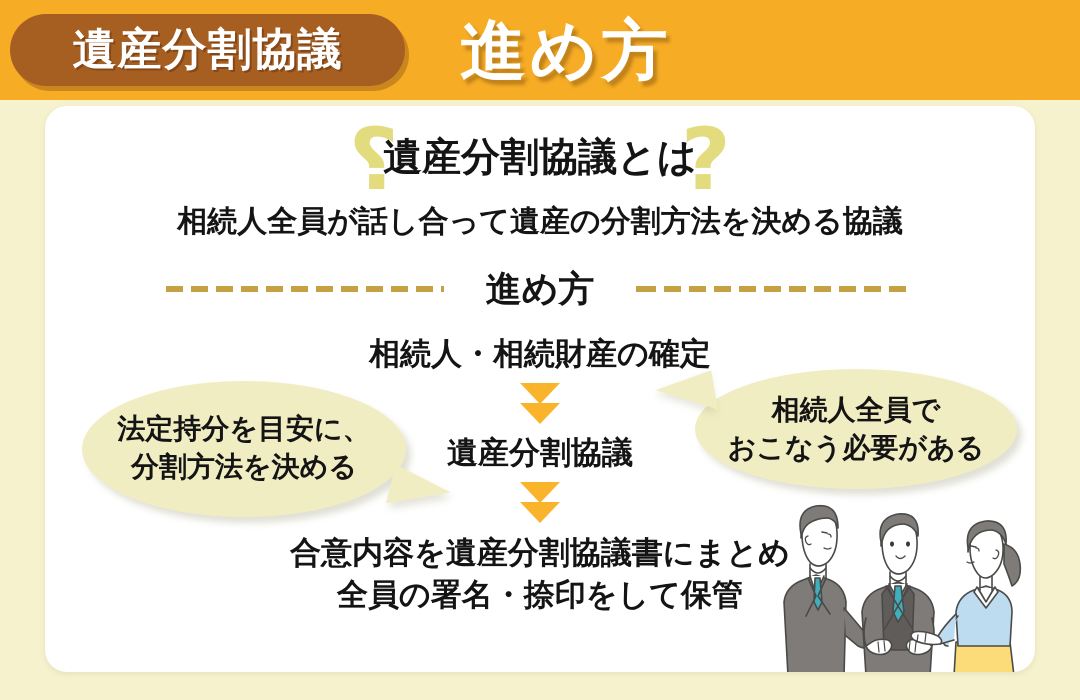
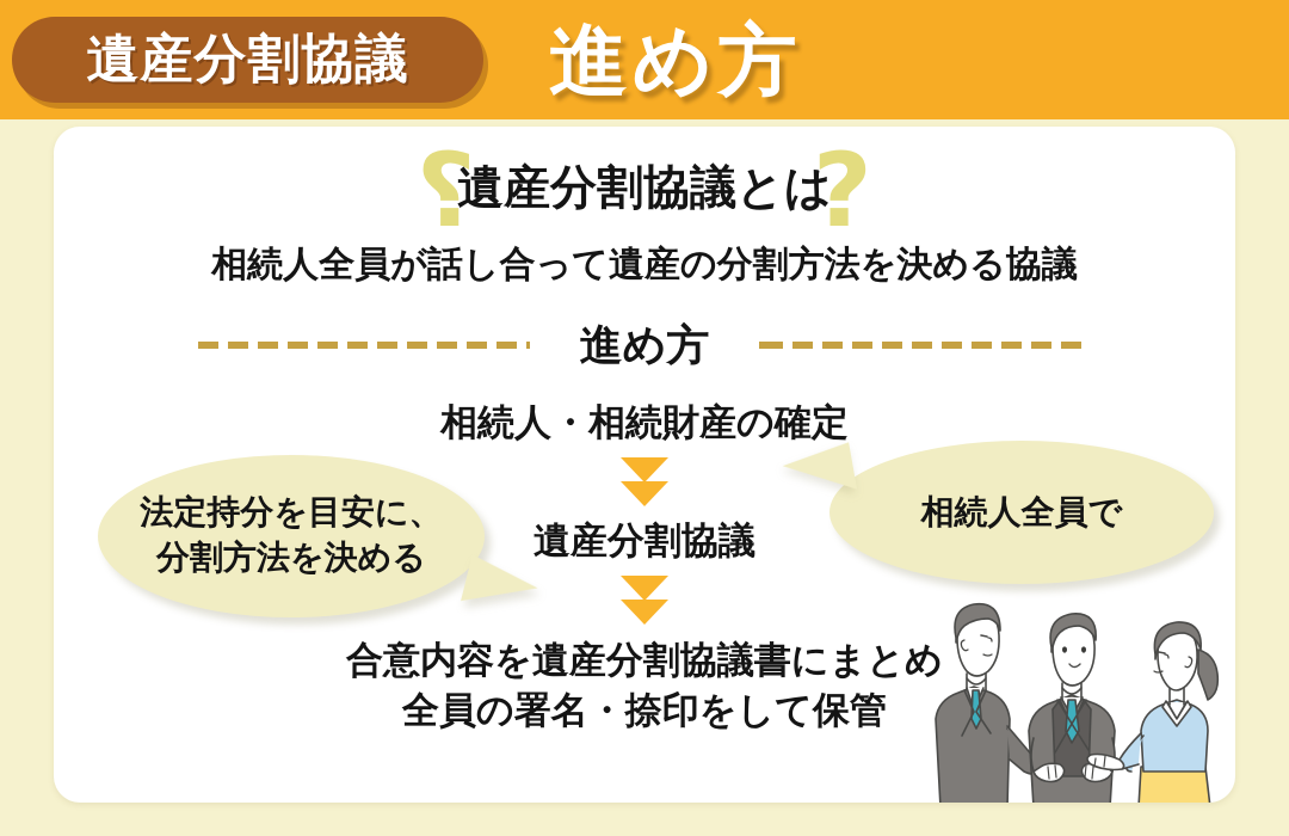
  遺産分割協議
  進め方
  遺産分割協議とは
  ?
  相続人全員が話し合って遺産の分割方法を決める協議
  進め方
  相続人・相続財産の確定
  遺産分割協議
  合意内容を遺産分割協議書にまとめ
  全員の署名・捺印をして保管
  法定持分を目安に、
  分割方法を決める
  相続人全員で
- おこなう必要がある
